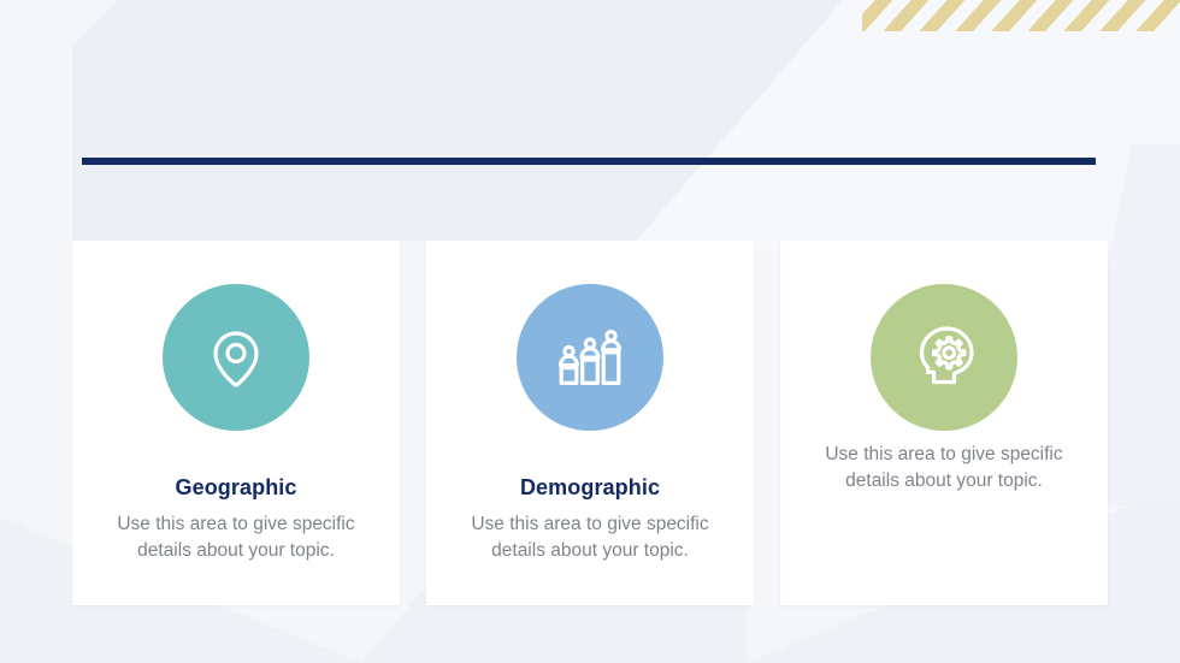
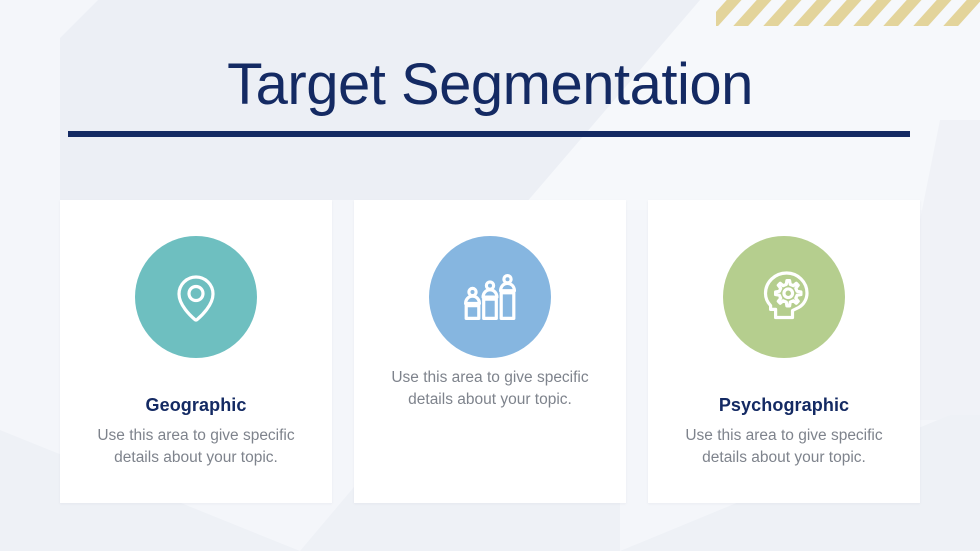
+ Target Segmentation
  Geographic
  Use this area to give specific details about your topic.
- Demographic
  Use this area to give specific details about your topic.
+ Psychographic
  Use this area to give specific details about your topic.
